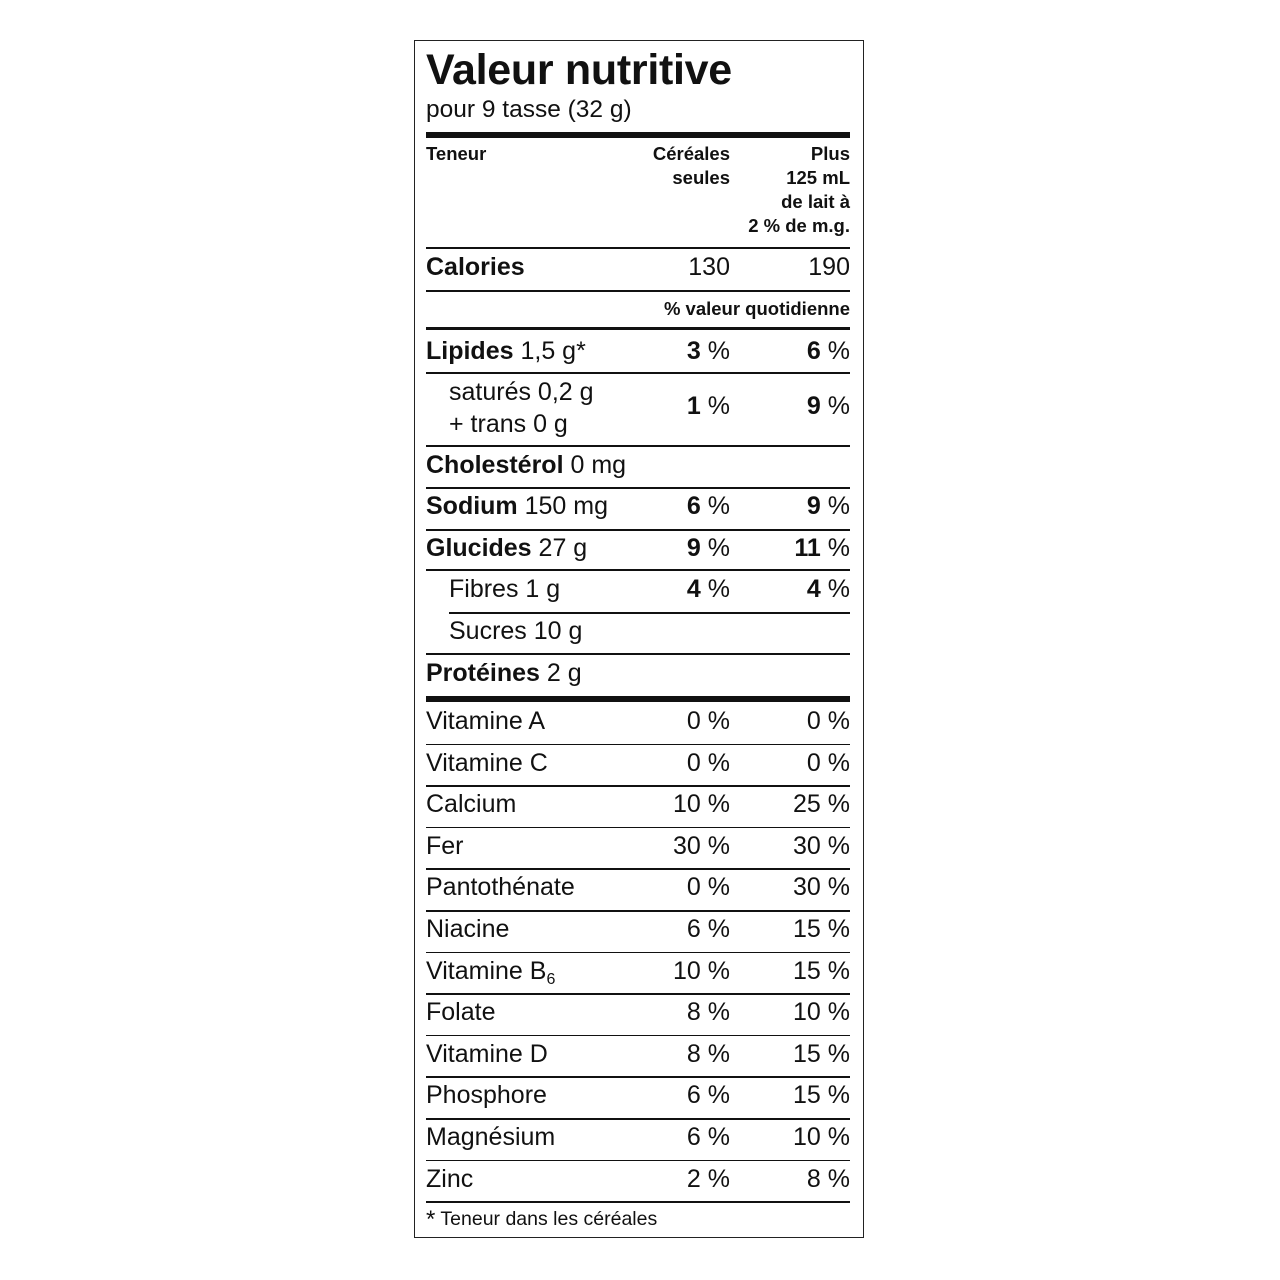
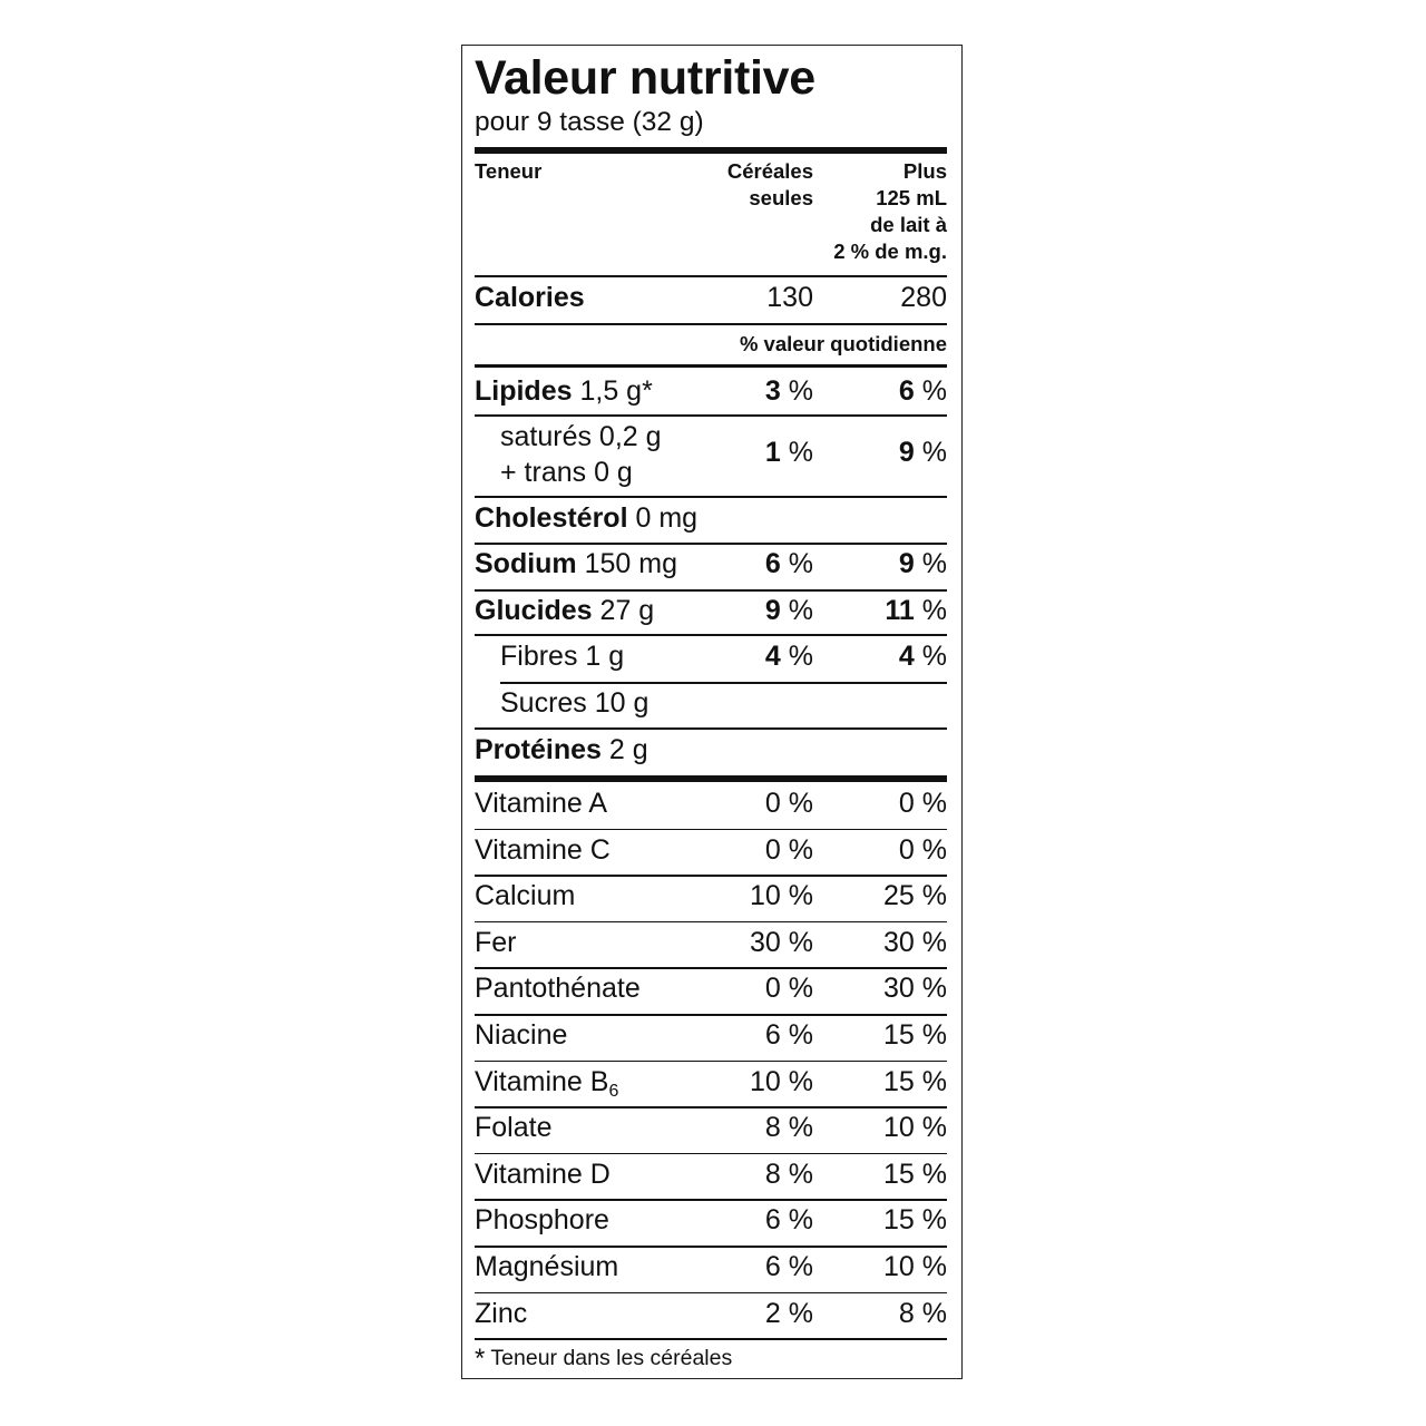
  Valeur nutritive
  pour 9 tasse (32 g)
  Teneur
  Céréales
  seules
  Plus
  125 mL
  de lait à
  2 % de m.g.
  Calories
  130
- 190
+ 280
  % valeur quotidienne
  Lipides 1,5 g*
  3 %
  6 %
  saturés 0,2 g
  + trans 0 g
  1 %
  9 %
  Cholestérol 0 mg
  Sodium 150 mg
  6 %
  9 %
  Glucides 27 g
  9 %
  11 %
  Fibres 1 g
  4 %
  4 %
  Sucres 10 g
  Protéines 2 g
  Vitamine A
  0 %
  0 %
  Vitamine C
  0 %
  0 %
  Calcium
  10 %
  25 %
  Fer
  30 %
  30 %
  Pantothénate
  0 %
  30 %
  Niacine
  6 %
  15 %
  Vitamine B6
  10 %
  15 %
  Folate
  8 %
  10 %
  Vitamine D
  8 %
  15 %
  Phosphore
  6 %
  15 %
  Magnésium
  6 %
  10 %
  Zinc
  2 %
  8 %
  * Teneur dans les céréales
